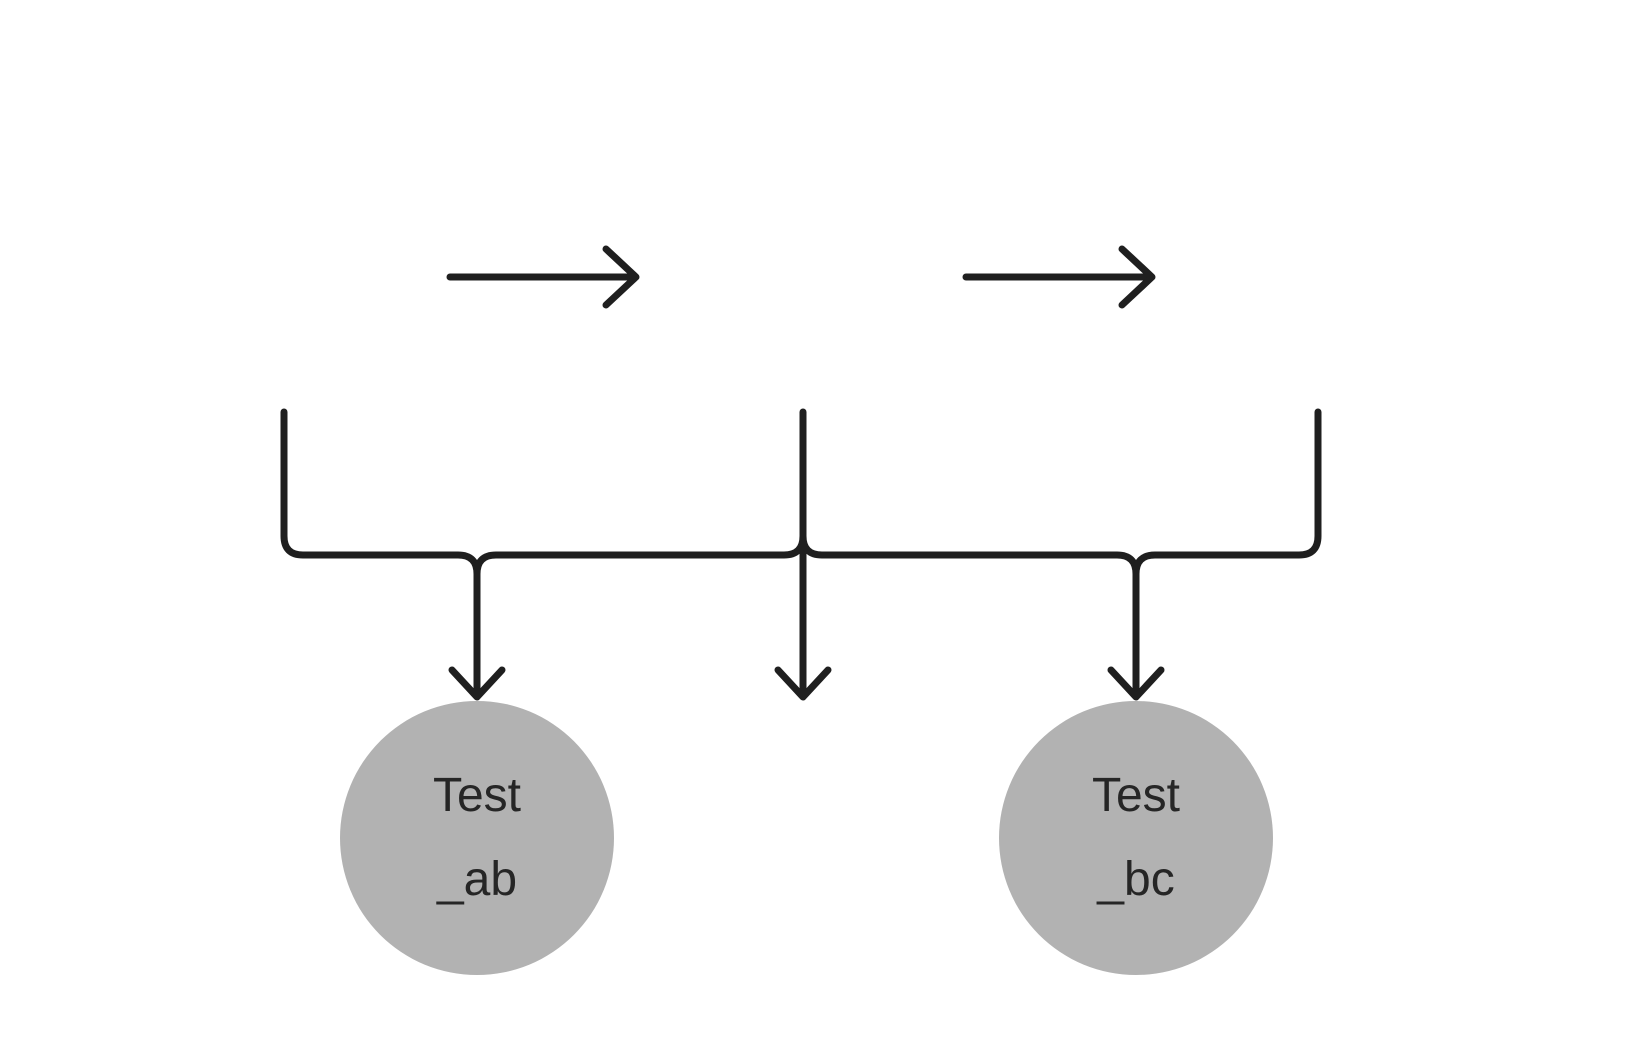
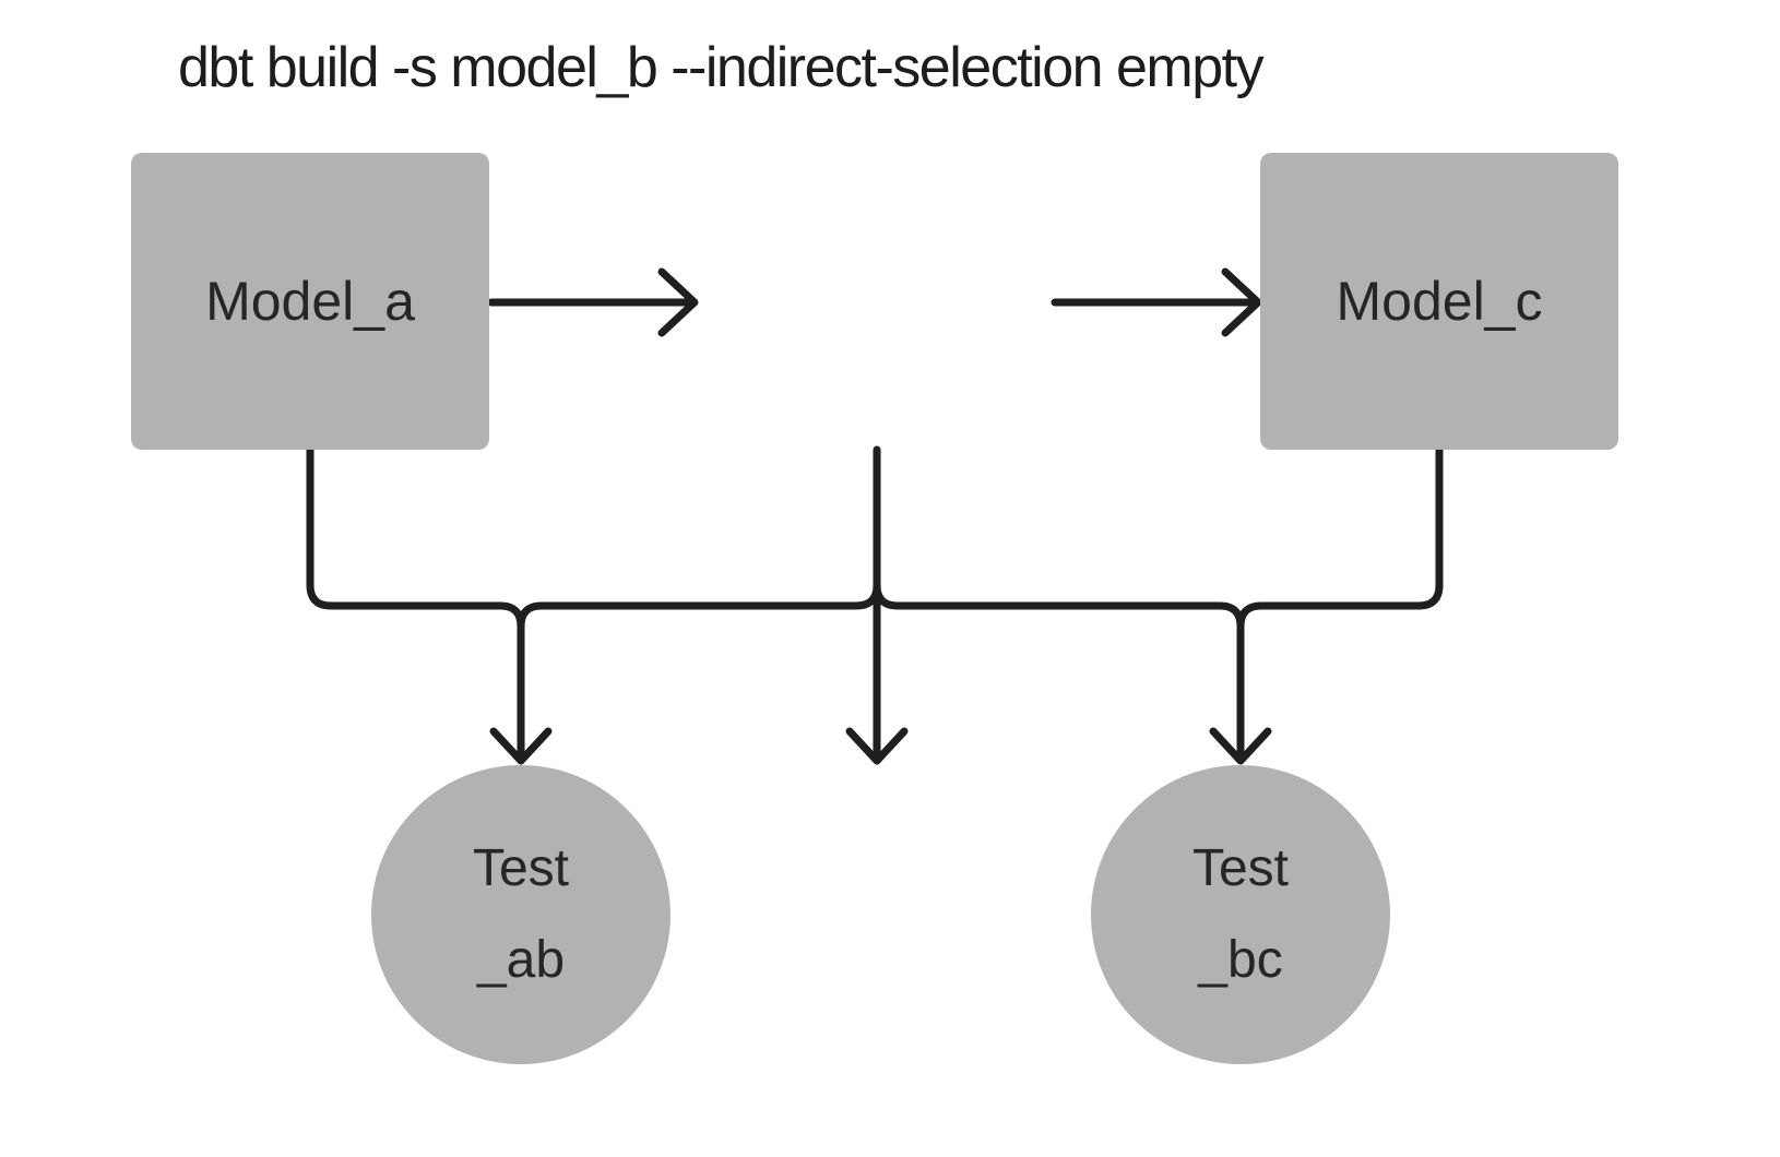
+ dbt build -s model_b --indirect-selection empty
+ Model_a
+ Model_c
  Test
  _ab
  Test
  _bc
